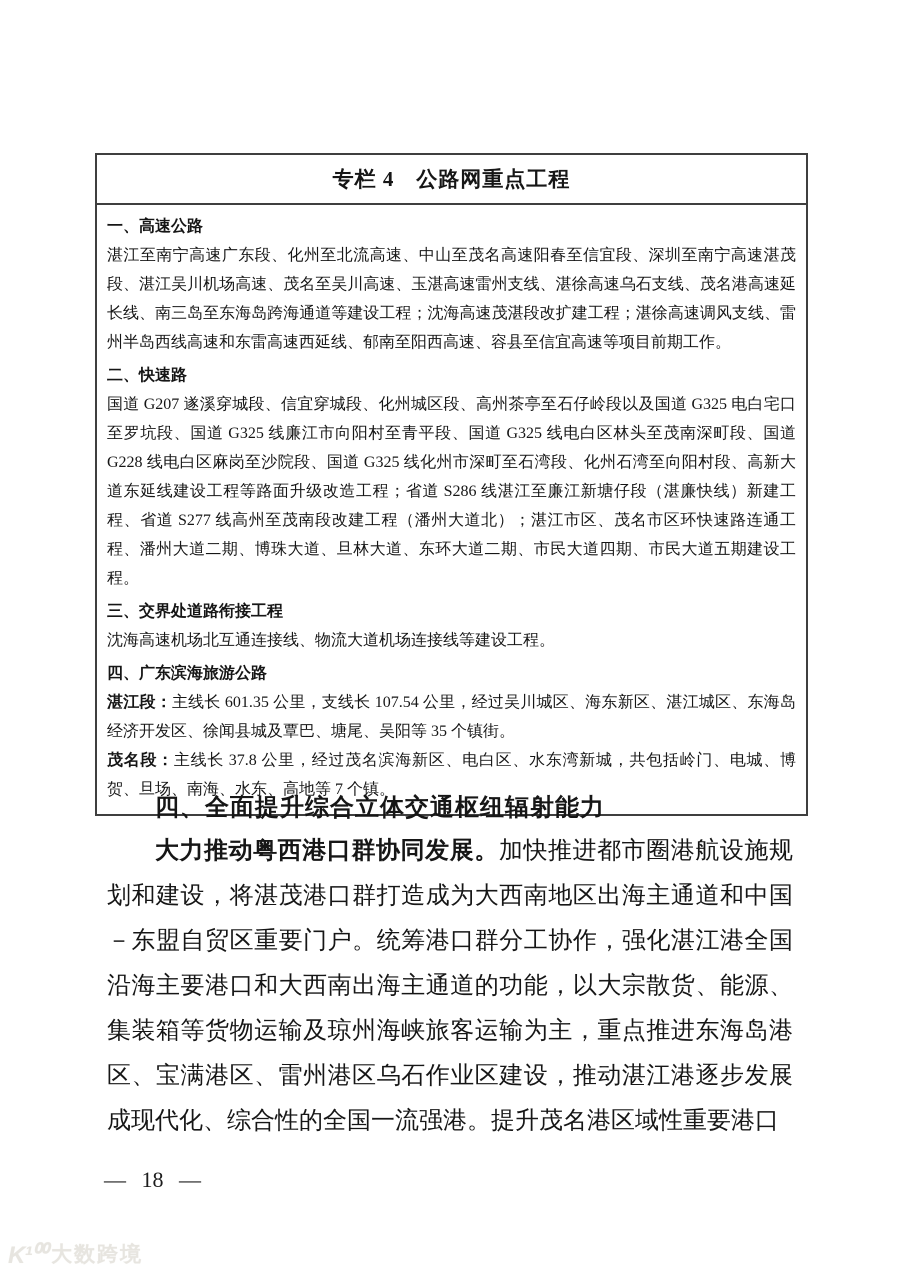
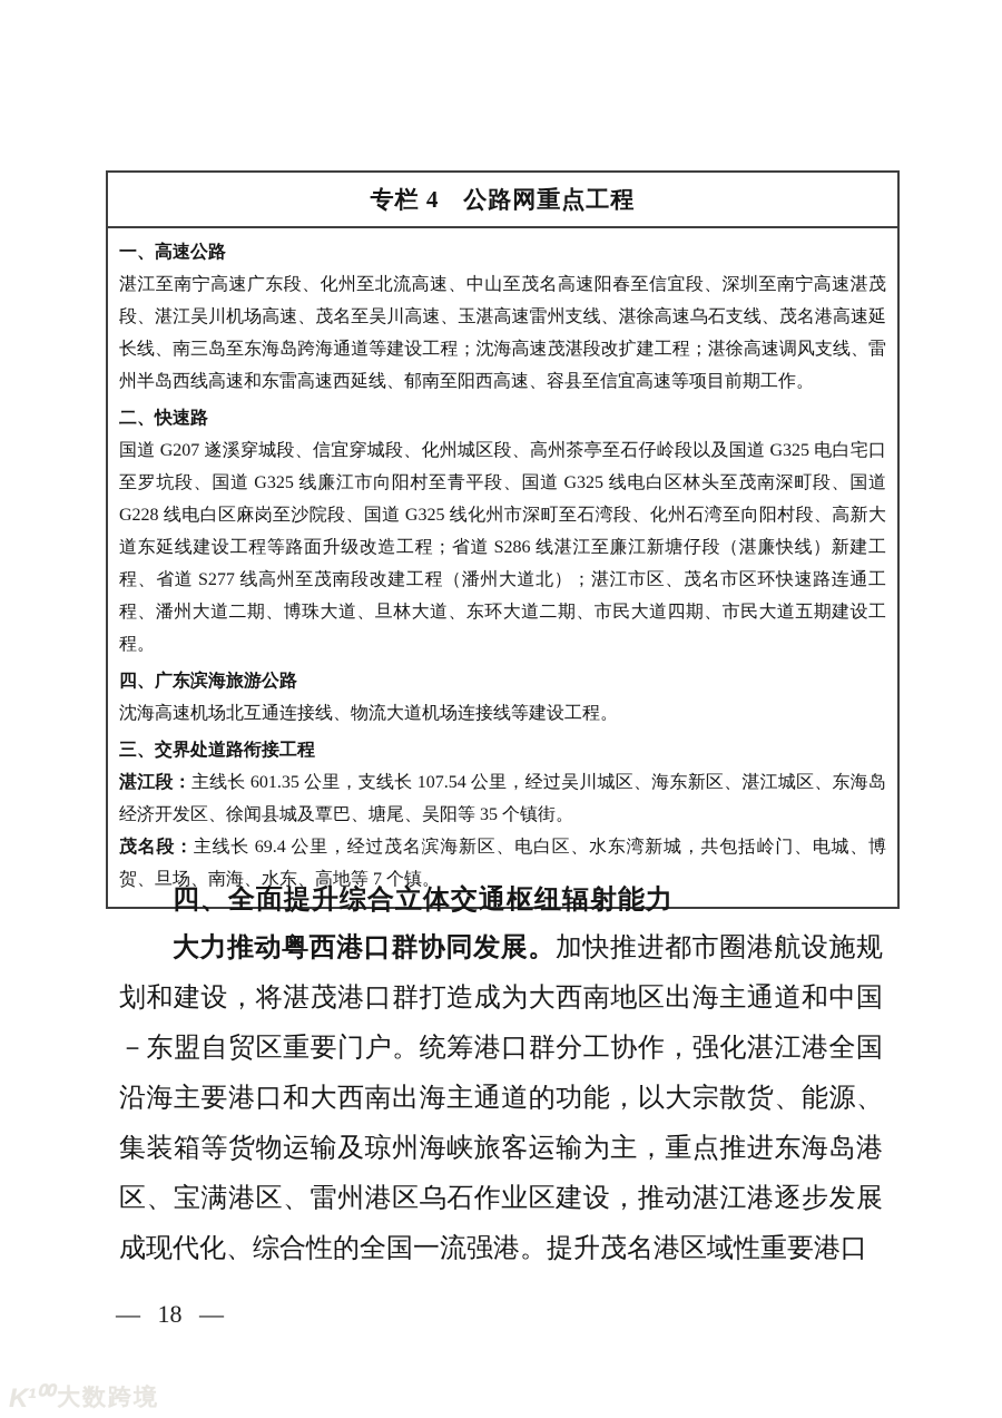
  专栏 4 公路网重点工程
  一、高速公路
  湛江至南宁高速广东段、化州至北流高速、中山至茂名高速阳春至信宜段、深圳至南宁高速湛茂段、湛江吴川机场高速、茂名至吴川高速、玉湛高速雷州支线、湛徐高速乌石支线、茂名港高速延长线、南三岛至东海岛跨海通道等建设工程；沈海高速茂湛段改扩建工程；湛徐高速调风支线、雷州半岛西线高速和东雷高速西延线、郁南至阳西高速、容县至信宜高速等项目前期工作。
  二、快速路
  国道 G207 遂溪穿城段、信宜穿城段、化州城区段、高州茶亭至石仔岭段以及国道 G325 电白宅口至罗坑段、国道 G325 线廉江市向阳村至青平段、国道 G325 线电白区林头至茂南深町段、国道 G228 线电白区麻岗至沙院段、国道 G325 线化州市深町至石湾段、化州石湾至向阳村段、高新大道东延线建设工程等路面升级改造工程；省道 S286 线湛江至廉江新塘仔段（湛廉快线）新建工程、省道 S277 线高州至茂南段改建工程（潘州大道北）；湛江市区、茂名市区环快速路连通工程、潘州大道二期、博珠大道、旦林大道、东环大道二期、市民大道四期、市民大道五期建设工程。
- 三、交界处道路衔接工程
+ 四、广东滨海旅游公路
  沈海高速机场北互通连接线、物流大道机场连接线等建设工程。
- 四、广东滨海旅游公路
+ 三、交界处道路衔接工程
  湛江段：主线长 601.35 公里，支线长 107.54 公里，经过吴川城区、海东新区、湛江城区、东海岛经济开发区、徐闻县城及覃巴、塘尾、吴阳等 35 个镇街。
- 茂名段：主线长 37.8 公里，经过茂名滨海新区、电白区、水东湾新城，共包括岭门、电城、博贺、旦场、南海、水东、高地等 7 个镇。
+ 茂名段：主线长 69.4 公里，经过茂名滨海新区、电白区、水东湾新城，共包括岭门、电城、博贺、旦场、南海、水东、高地等 7 个镇。
  四、全面提升综合立体交通枢纽辐射能力
  大力推动粤西港口群协同发展。加快推进都市圈港航设施规划和建设，将湛茂港口群打造成为大西南地区出海主通道和中国－东盟自贸区重要门户。统筹港口群分工协作，强化湛江港全国沿海主要港口和大西南出海主通道的功能，以大宗散货、能源、集装箱等货物运输及琼州海峡旅客运输为主，重点推进东海岛港区、宝满港区、雷州港区乌石作业区建设，推动湛江港逐步发展成现代化、综合性的全国一流强港。提升茂名港区域性重要港口
  — 18 —
  K¹⁰⁰
  大数跨境
